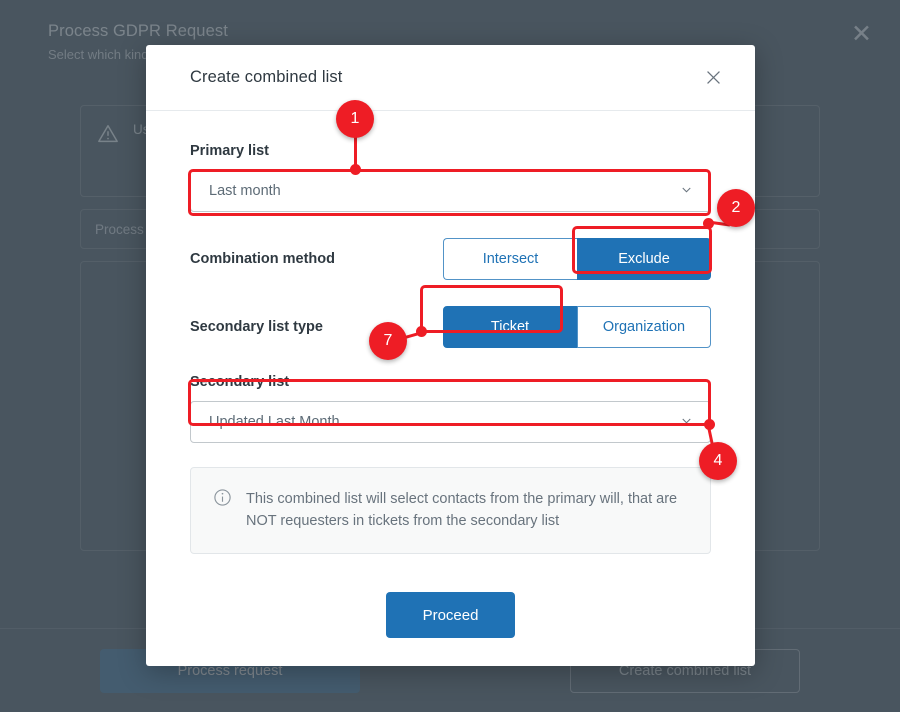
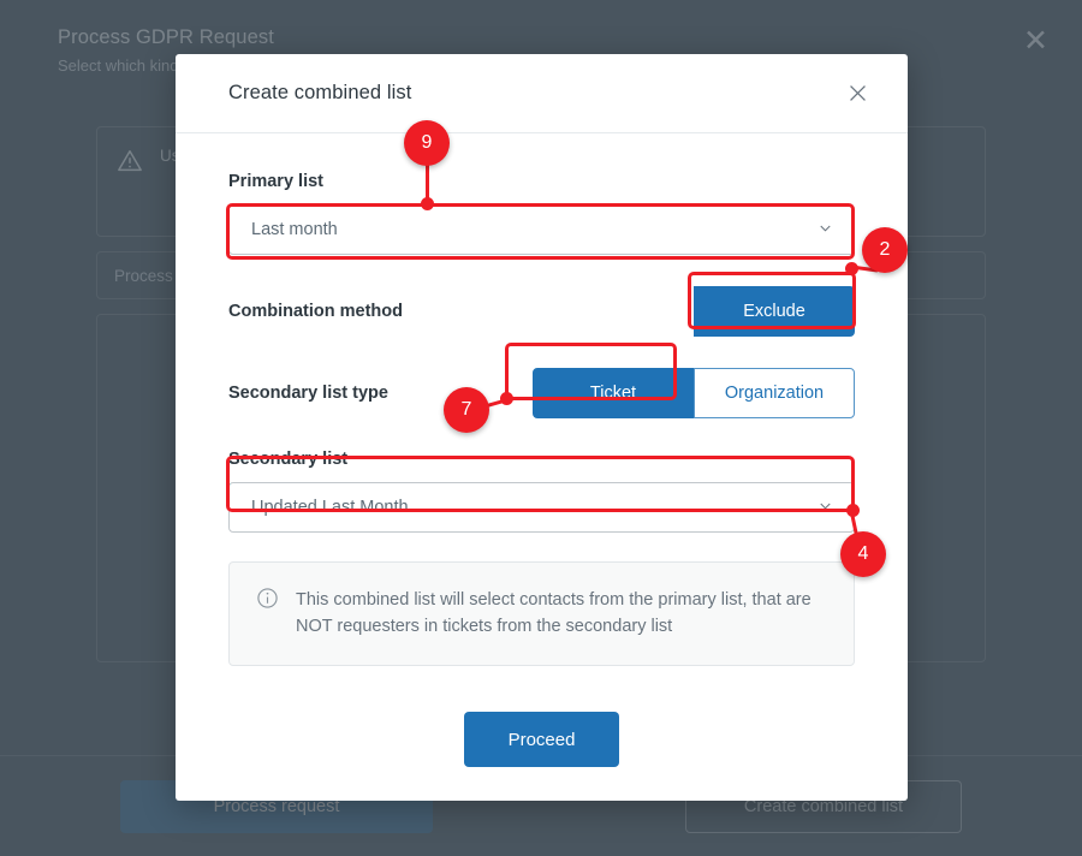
  Process GDPR Request
  ✕
  Process
  Process request
  Create combined list
  Create combined list
  Primary list
  Last month
  Combination method
- Intersect
  Exclude
  Secondary list type
  Ticket
  Organization
  Secondary list
  Updated Last Month
- This combined list will select contacts from the primary will, that are NOT requesters in tickets from the secondary list
+ This combined list will select contacts from the primary list, that are NOT requesters in tickets from the secondary list
  Proceed
- 1
+ 9
  2
  7
  4
